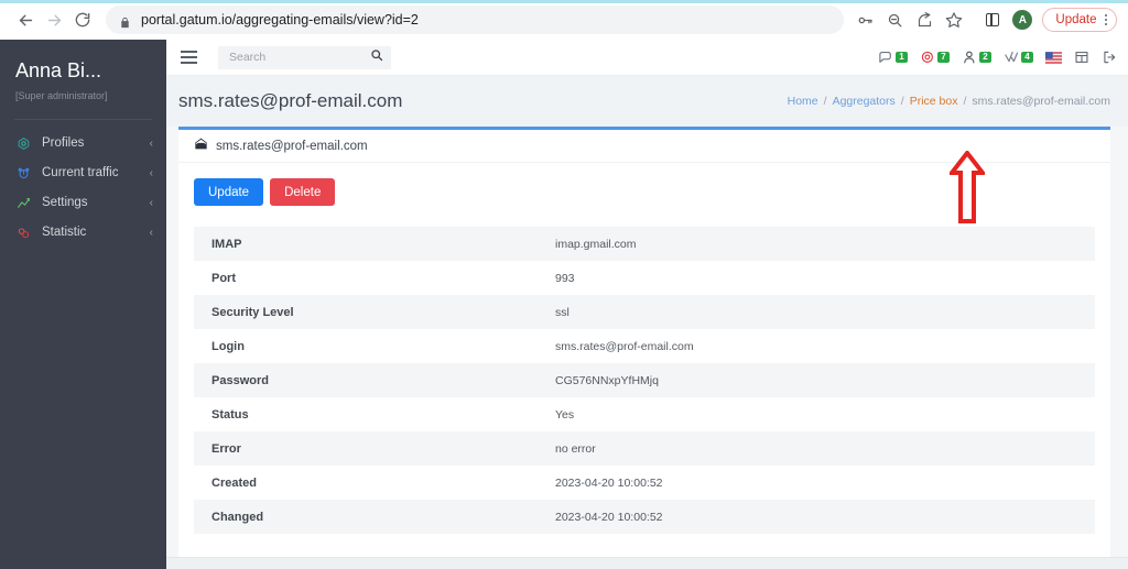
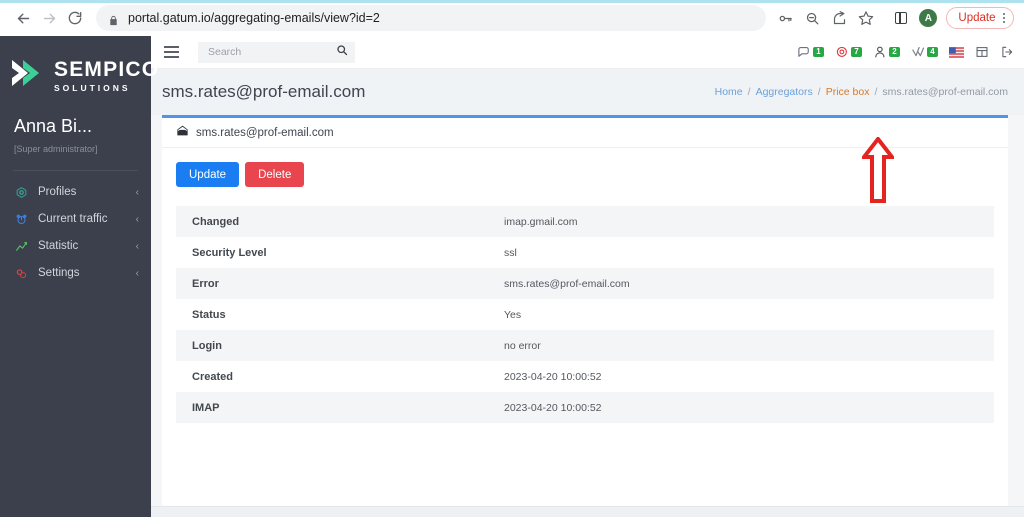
  portal.gatum.io/aggregating-emails/view?id=2
  A
  Update
+ SEMPICO
+ SOLUTIONS
  Anna Bi...
  [Super administrator]
  Profiles
  ‹
  Current traffic
  ‹
- Settings
+ Statistic
  ‹
- Statistic
+ Settings
  ‹
  Search
  1
  7
  2
  4
  sms.rates@prof-email.com
  Home
  /
  Aggregators
  /
  Price box
  /
  sms.rates@prof-email.com
  sms.rates@prof-email.com
  Update
  Delete
- IMAP	imap.gmail.com
+ Changed	imap.gmail.com
- Port	993
  Security Level	ssl
- Login	sms.rates@prof-email.com
+ Error	sms.rates@prof-email.com
- Password	CG576NNxpYfHMjq
  Status	Yes
- Error	no error
+ Login	no error
  Created	2023-04-20 10:00:52
- Changed	2023-04-20 10:00:52
+ IMAP	2023-04-20 10:00:52
